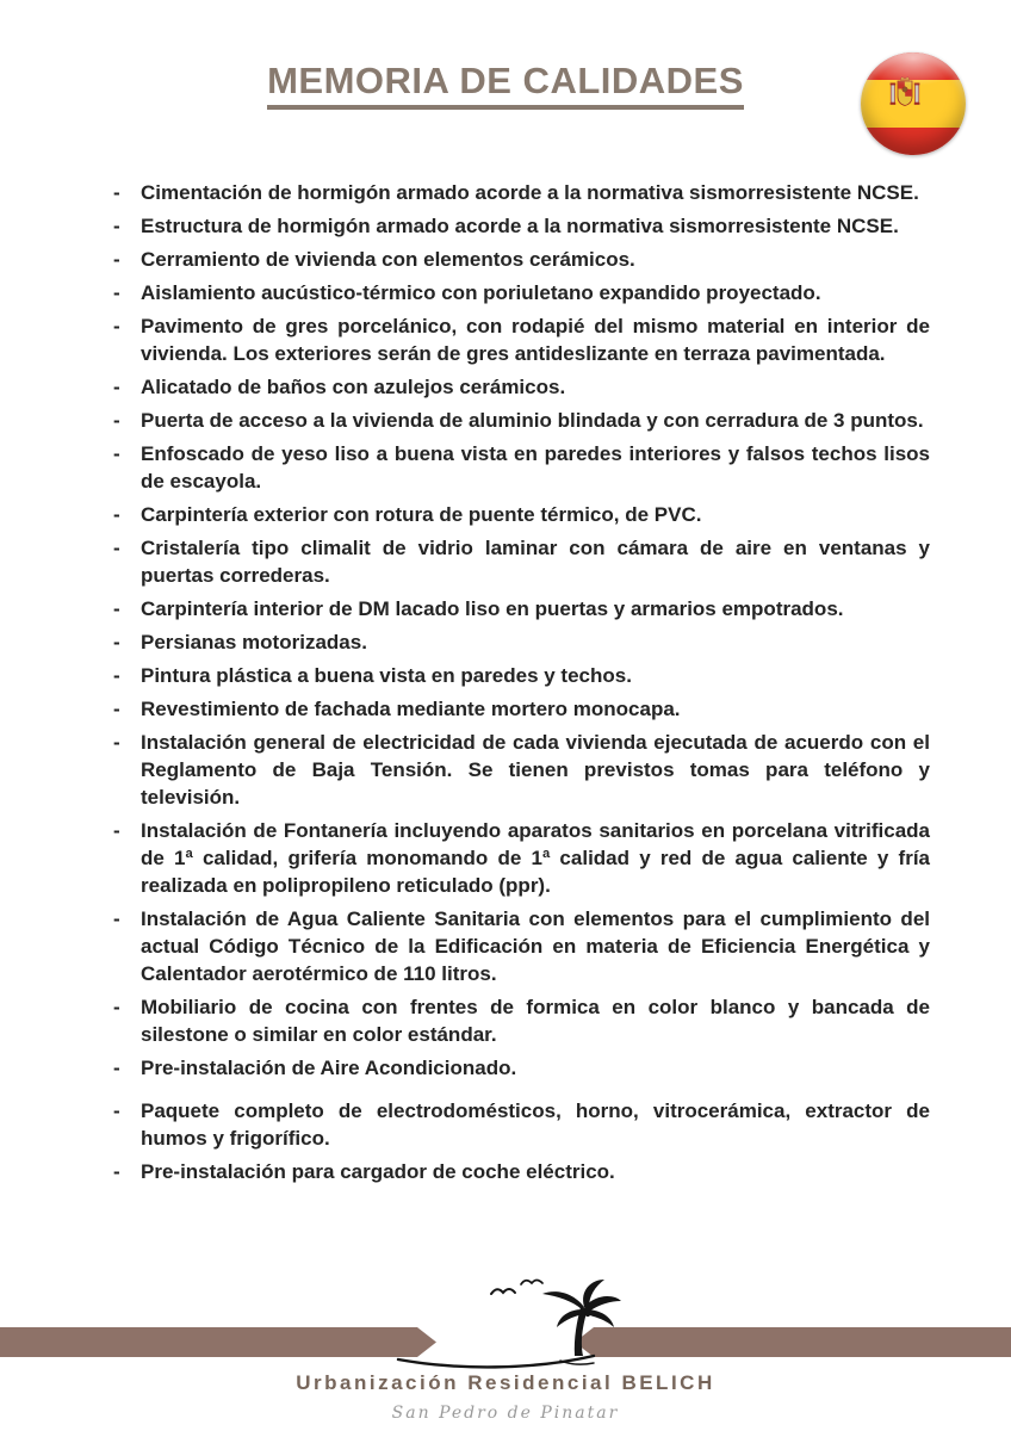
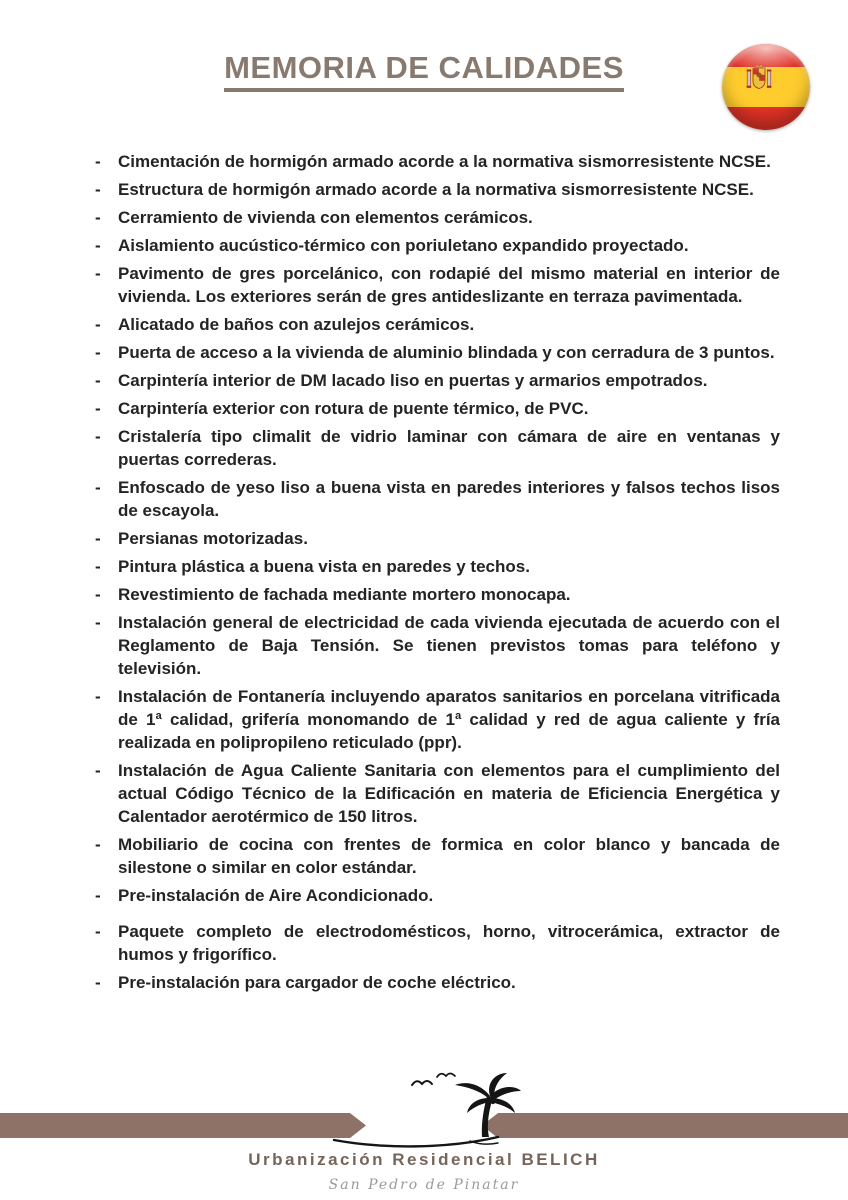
  MEMORIA DE CALIDADES
  -
  Cimentación de hormigón armado acorde a la normativa sismorresistente NCSE.
  -
  Estructura de hormigón armado acorde a la normativa sismorresistente NCSE.
  -
  Cerramiento de vivienda con elementos cerámicos.
  -
  Aislamiento aucústico-térmico con poriuletano expandido proyectado.
  -
  Pavimento de gres porcelánico, con rodapié del mismo material en interior de vivienda. Los exteriores serán de gres antideslizante en terraza pavimentada.
  -
  Alicatado de baños con azulejos cerámicos.
  -
  Puerta de acceso a la vivienda de aluminio blindada y con cerradura de 3 puntos.
  -
- Enfoscado de yeso liso a buena vista en paredes interiores y falsos techos lisos de escayola.
+ Carpintería interior de DM lacado liso en puertas y armarios empotrados.
  -
  Carpintería exterior con rotura de puente térmico, de PVC.
  -
  Cristalería tipo climalit de vidrio laminar con cámara de aire en ventanas y puertas correderas.
  -
- Carpintería interior de DM lacado liso en puertas y armarios empotrados.
+ Enfoscado de yeso liso a buena vista en paredes interiores y falsos techos lisos de escayola.
  -
  Persianas motorizadas.
  -
  Pintura plástica a buena vista en paredes y techos.
  -
  Revestimiento de fachada mediante mortero monocapa.
  -
  Instalación general de electricidad de cada vivienda ejecutada de acuerdo con el Reglamento de Baja Tensión. Se tienen previstos tomas para teléfono y televisión.
  -
  Instalación de Fontanería incluyendo aparatos sanitarios en porcelana vitrificada de 1ª calidad, grifería monomando de 1ª calidad y red de agua caliente y fría realizada en polipropileno reticulado (ppr).
  -
- Instalación de Agua Caliente Sanitaria con elementos para el cumplimiento del actual Código Técnico de la Edificación en materia de Eficiencia Energética y Calentador aerotérmico de 110 litros.
+ Instalación de Agua Caliente Sanitaria con elementos para el cumplimiento del actual Código Técnico de la Edificación en materia de Eficiencia Energética y Calentador aerotérmico de 150 litros.
  -
  Mobiliario de cocina con frentes de formica en color blanco y bancada de silestone o similar en color estándar.
  -
  Pre-instalación de Aire Acondicionado.
  -
  Paquete completo de electrodomésticos, horno, vitrocerámica, extractor de humos y frigorífico.
  -
  Pre-instalación para cargador de coche eléctrico.
  Urbanización Residencial BELICH
  San Pedro de Pinatar
